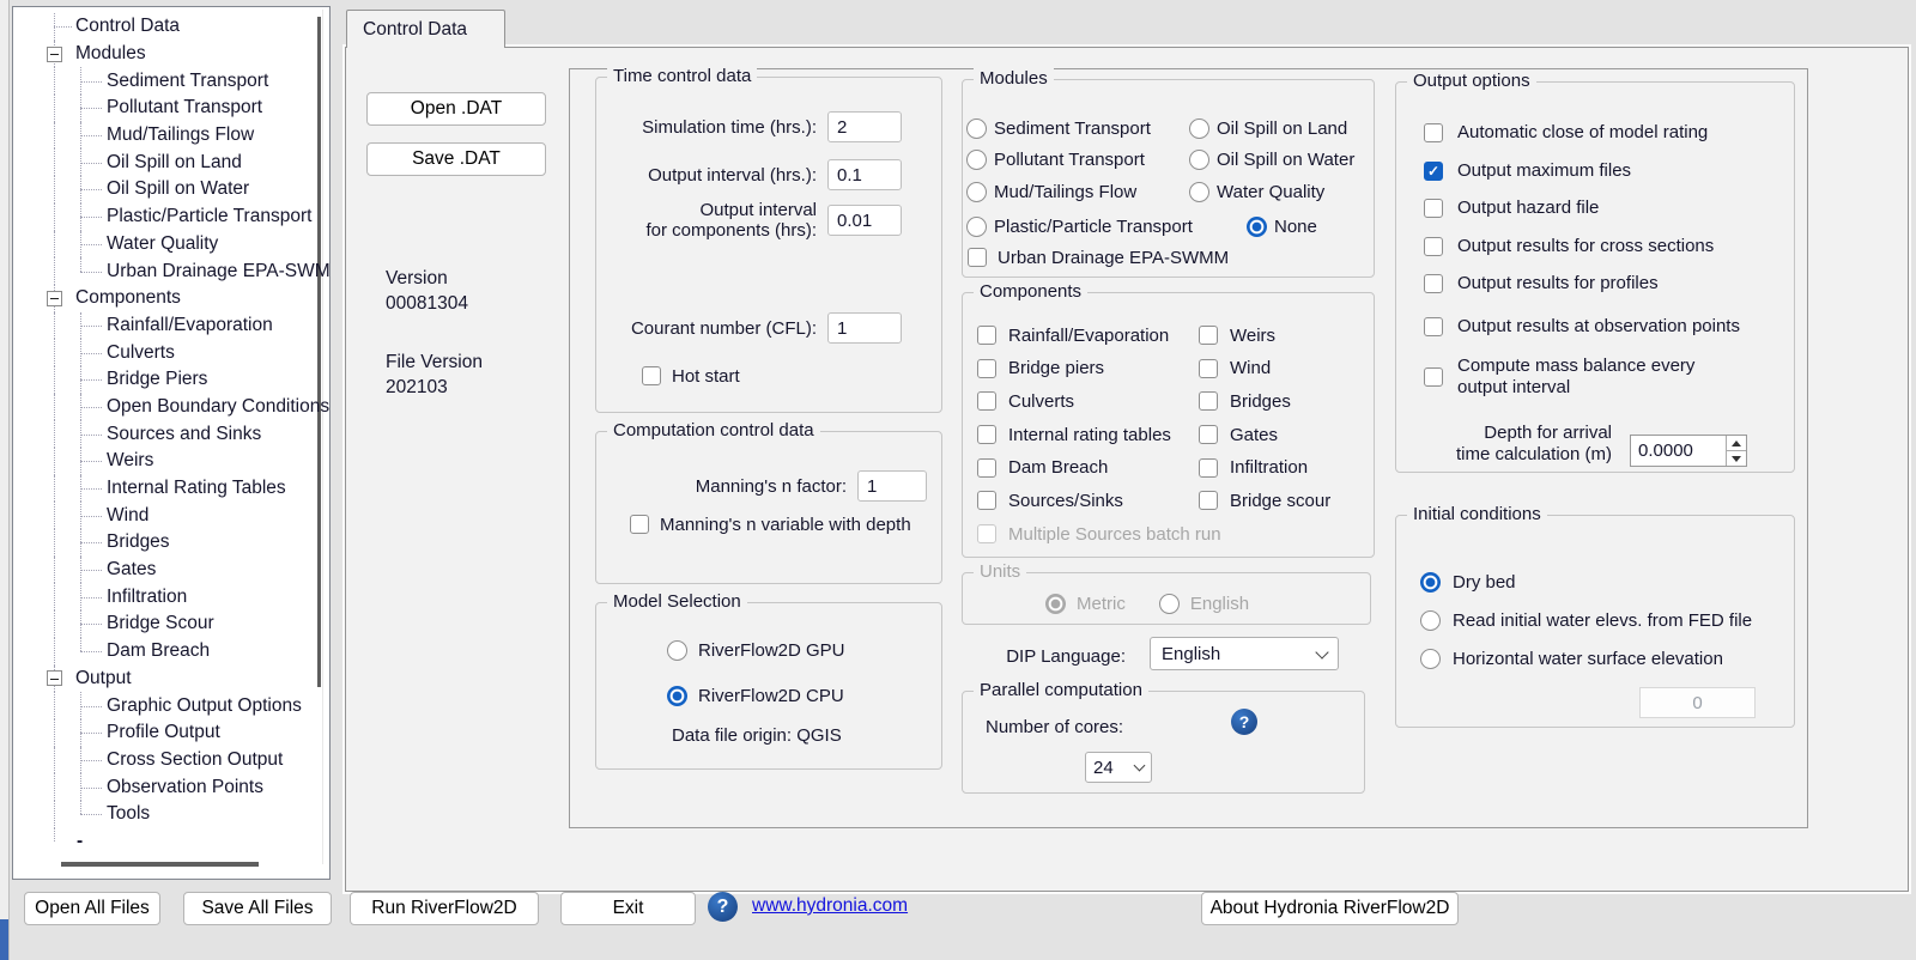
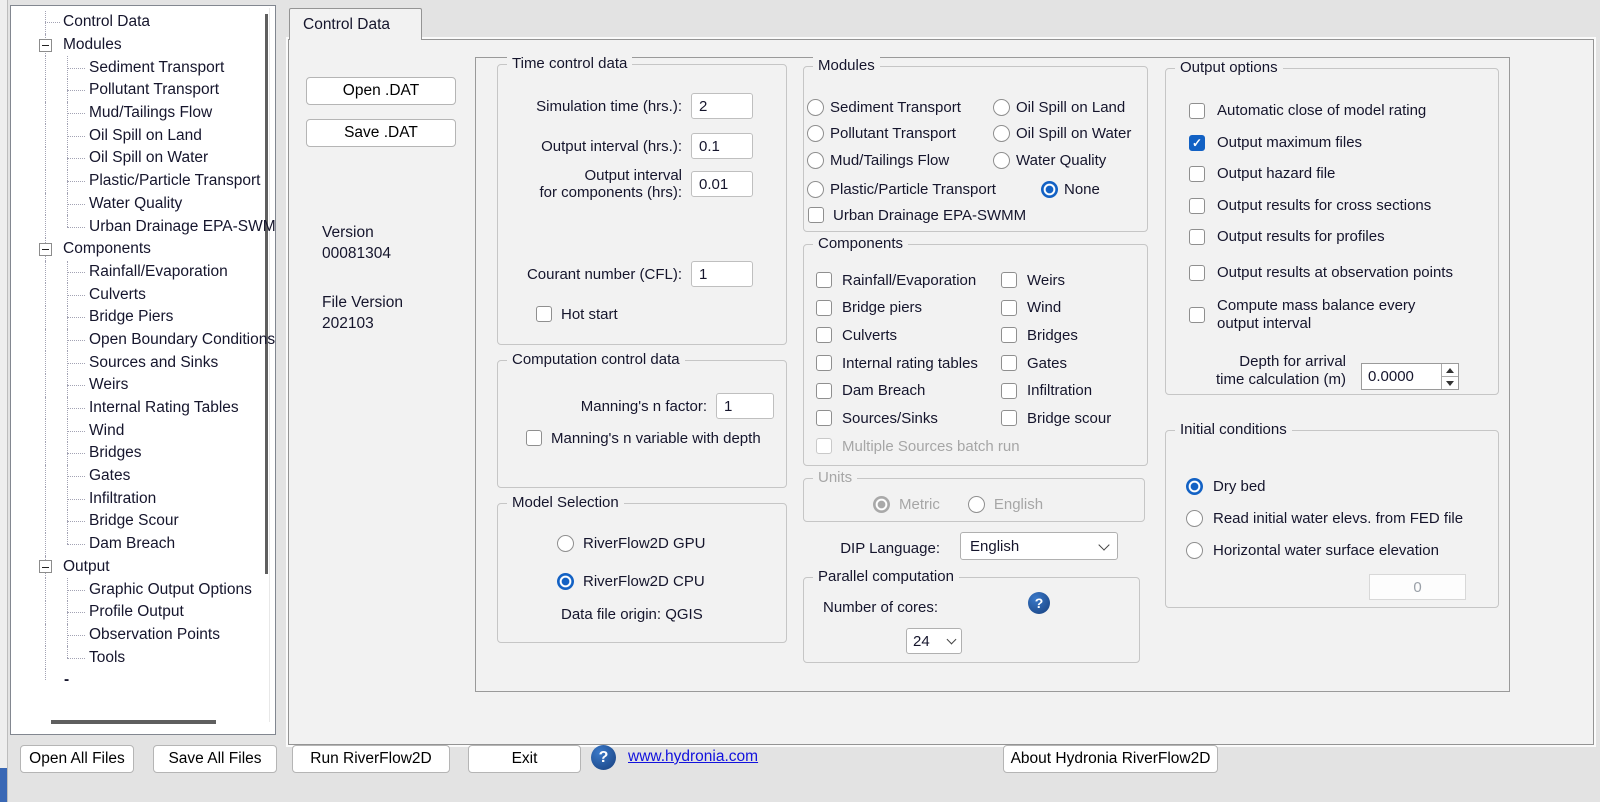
  Control Data
  Modules
  Sediment Transport
  Pollutant Transport
  Mud/Tailings Flow
  Oil Spill on Land
  Oil Spill on Water
  Plastic/Particle Transport
  Water Quality
  Urban Drainage EPA-SWM
  Components
  Rainfall/Evaporation
  Culverts
  Bridge Piers
  Open Boundary Conditions
  Sources and Sinks
  Weirs
  Internal Rating Tables
  Wind
  Bridges
  Gates
  Infiltration
  Bridge Scour
  Dam Breach
  Output
  Graphic Output Options
  Profile Output
- Cross Section Output
  Observation Points
  Tools
  -
  Control Data
  Open .DAT
  Save .DAT
  Version
  00081304
  File Version
  202103
  Time control data
  Simulation time (hrs.):
  2
  Output interval (hrs.):
  0.1
  Output interval
  for components (hrs):
  0.01
  Courant number (CFL):
  1
  Hot start
  Computation control data
  Manning's n factor:
  1
  Manning's n variable with depth
  Model Selection
  RiverFlow2D GPU
  RiverFlow2D CPU
  Data file origin: QGIS
  Modules
  Sediment Transport
  Pollutant Transport
  Mud/Tailings Flow
  Plastic/Particle Transport
  Oil Spill on Land
  Oil Spill on Water
  Water Quality
  None
  Urban Drainage EPA-SWMM
  Components
  Rainfall/Evaporation
  Bridge piers
  Culverts
  Internal rating tables
  Dam Breach
  Sources/Sinks
  Multiple Sources batch run
  Weirs
  Wind
  Bridges
  Gates
  Infiltration
  Bridge scour
  Units
  Metric
  English
  DIP Language:
  English
  Parallel computation
  Number of cores:
  ?
  24
  Output options
  Automatic close of model rating
  Output maximum files
  Output hazard file
  Output results for cross sections
  Output results for profiles
  Output results at observation points
  Compute mass balance every
  output interval
  Depth for arrival
  time calculation (m)
  0.0000
  Initial conditions
  Dry bed
  Read initial water elevs. from FED file
  Horizontal water surface elevation
  0
  Open All Files
  Save All Files
  Run RiverFlow2D
  Exit
  ?
  www.hydronia.com
  About Hydronia RiverFlow2D
